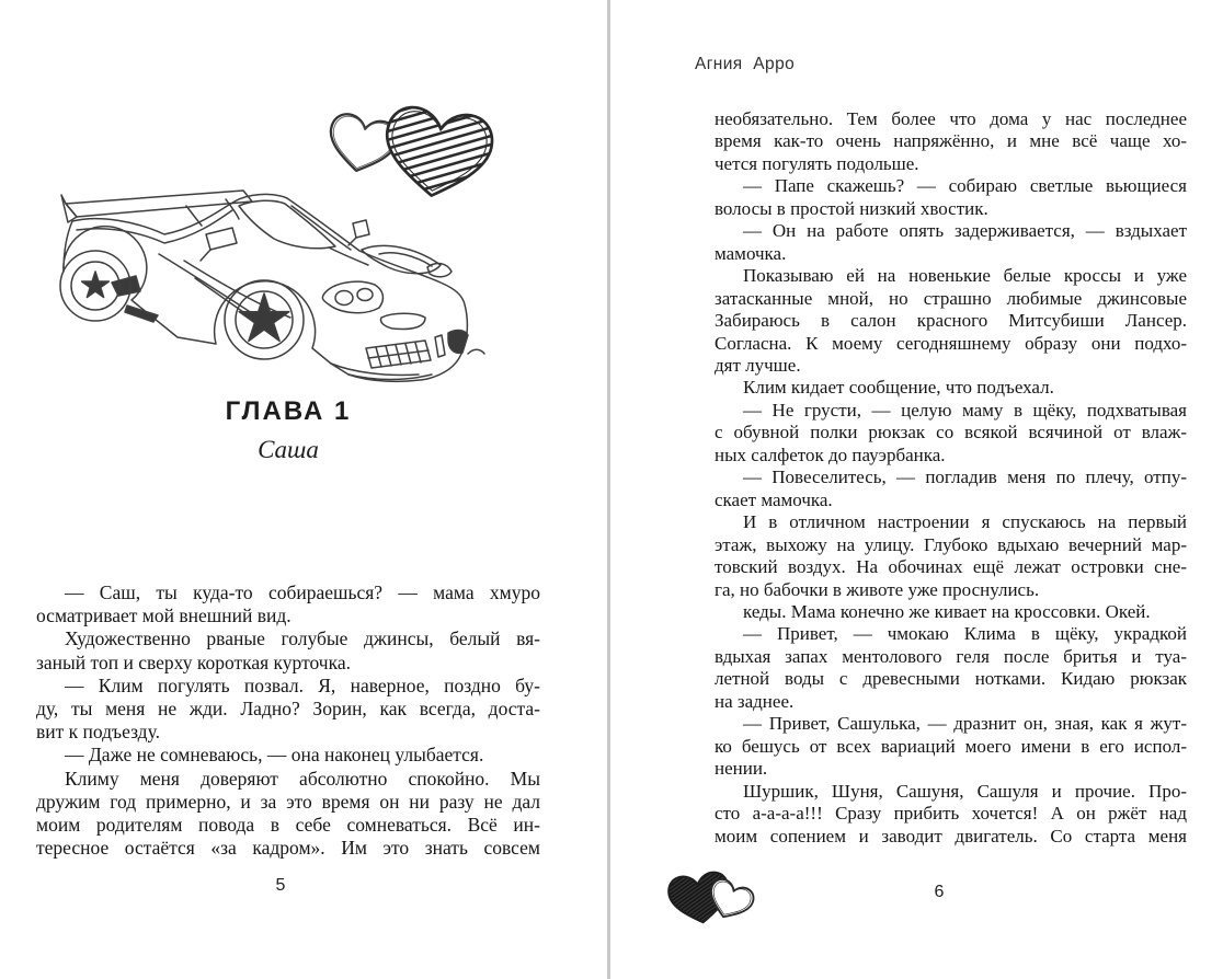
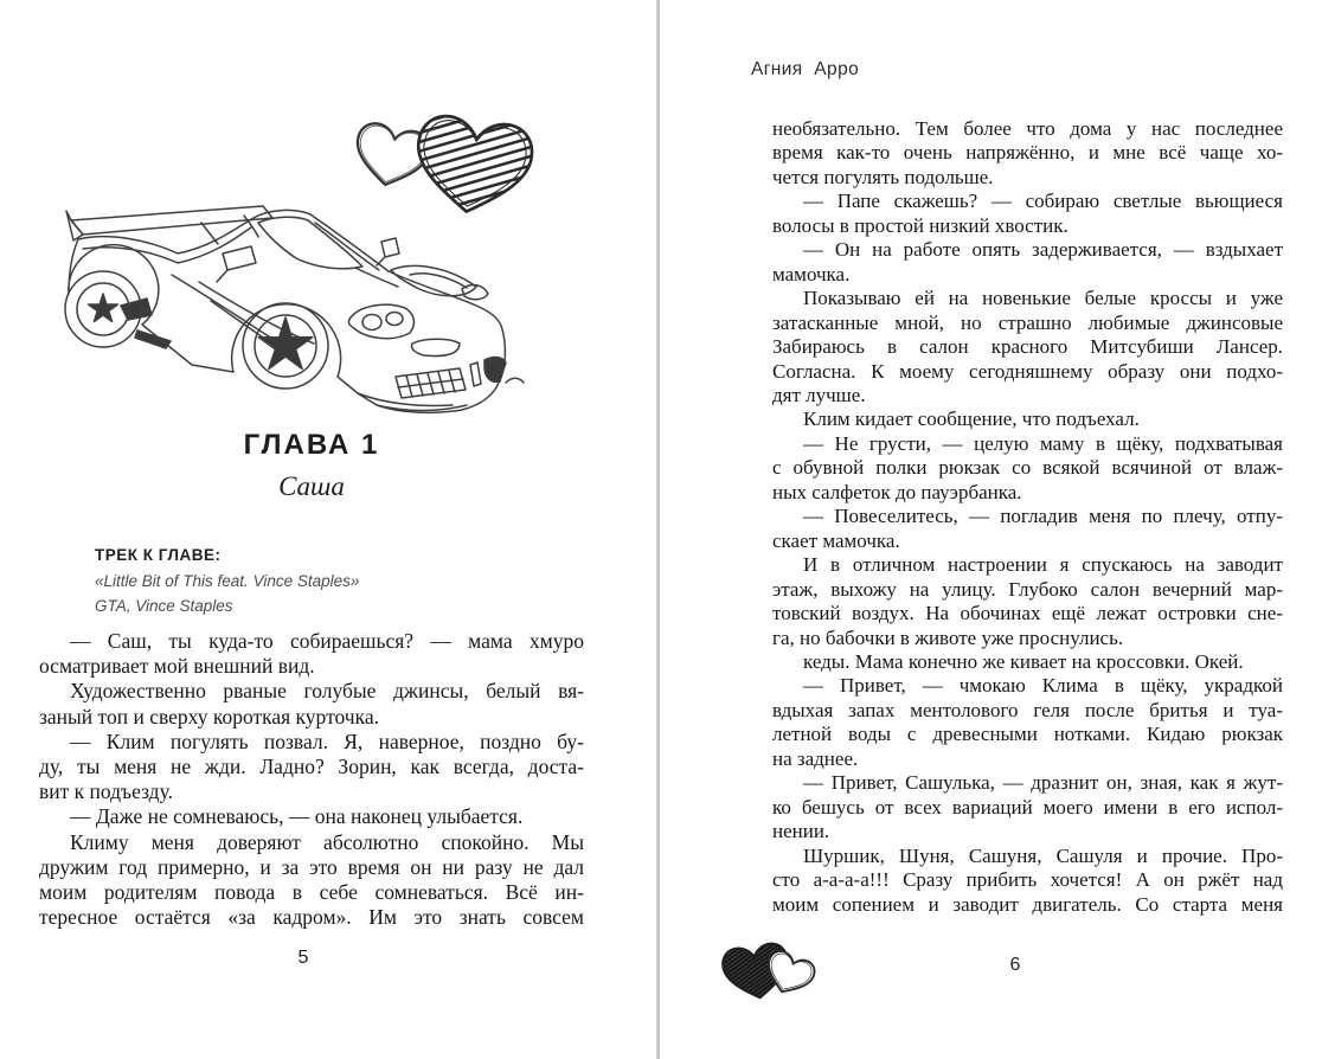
  ГЛАВА 1
  Саша
+ ТРЕК К ГЛАВЕ:
+ «Little Bit of This feat. Vince Staples»
+ GTA, Vince Staples
  — Саш, ты куда-то собираешься? — мама хмуро
  осматривает мой внешний вид.
  Художественно рваные голубые джинсы, белый вя-
  заный топ и сверху короткая курточка.
  — Клим погулять позвал. Я, наверное, поздно бу-
  ду, ты меня не жди. Ладно? Зорин, как всегда, доста-
  вит к подъезду.
  — Даже не сомневаюсь, — она наконец улыбается.
  Климу меня доверяют абсолютно спокойно. Мы
  дружим год примерно, и за это время он ни разу не дал
  моим родителям повода в себе сомневаться. Всё ин-
  тересное остаётся «за кадром». Им это знать совсем
  5
  Агния Арро
  необязательно. Тем более что дома у нас последнее
  время как-то очень напряжённо, и мне всё чаще хо-
  чется погулять подольше.
  — Папе скажешь? — собираю светлые вьющиеся
  волосы в простой низкий хвостик.
  — Он на работе опять задерживается, — вздыхает
  мамочка.
  Показываю ей на новенькие белые кроссы и уже
  затасканные мной, но страшно любимые джинсовые
  Забираюсь в салон красного Митсубиши Лансер.
  Согласна. К моему сегодняшнему образу они подхо-
  дят лучше.
  Клим кидает сообщение, что подъехал.
  — Не грусти, — целую маму в щёку, подхватывая
  с обувной полки рюкзак со всякой всячиной от влаж-
  ных салфеток до пауэрбанка.
  — Повеселитесь, — погладив меня по плечу, отпу-
  скает мамочка.
- И в отличном настроении я спускаюсь на первый
+ И в отличном настроении я спускаюсь на заводит
- этаж, выхожу на улицу. Глубоко вдыхаю вечерний мар-
+ этаж, выхожу на улицу. Глубоко салон вечерний мар-
  товский воздух. На обочинах ещё лежат островки сне-
  га, но бабочки в животе уже проснулись.
  кеды. Мама конечно же кивает на кроссовки. Окей.
  — Привет, — чмокаю Клима в щёку, украдкой
  вдыхая запах ментолового геля после бритья и туа-
  летной воды с древесными нотками. Кидаю рюкзак
  на заднее.
  — Привет, Сашулька, — дразнит он, зная, как я жут-
  ко бешусь от всех вариаций моего имени в его испол-
  нении.
  Шуршик, Шуня, Сашуня, Сашуля и прочие. Про-
  сто а-а-а-а!!! Сразу прибить хочется! А он ржёт над
  моим сопением и заводит двигатель. Со старта меня
  6
